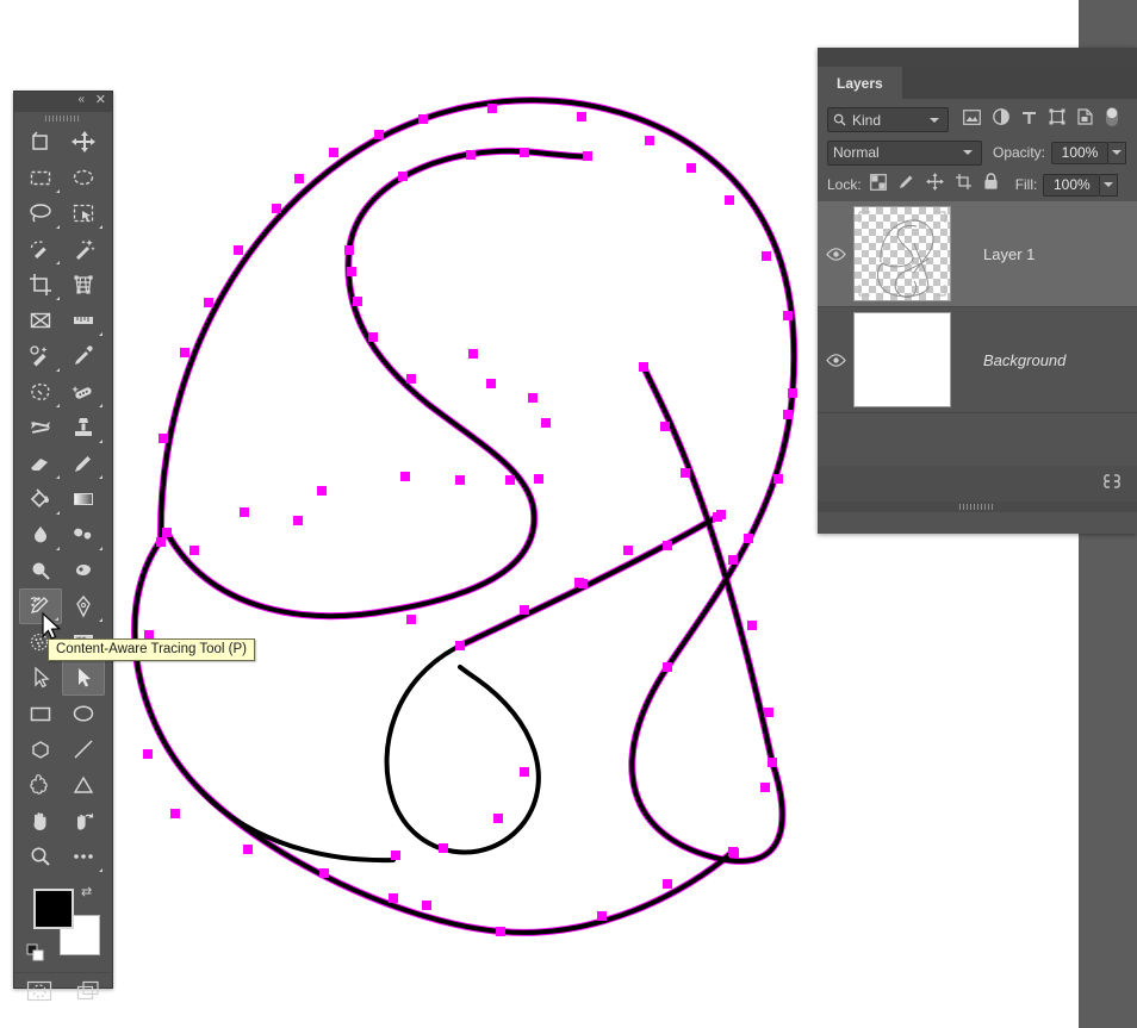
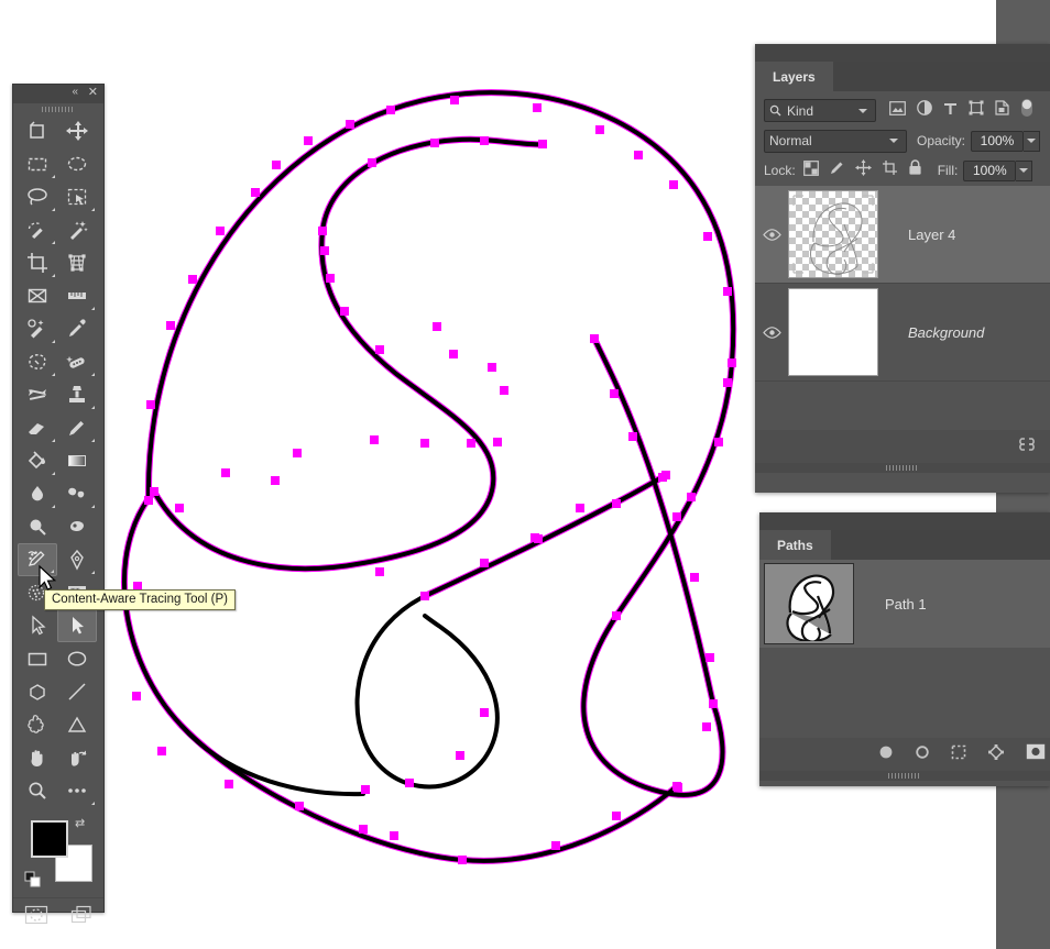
  «
  ✕
  ⇄
  Content-Aware Tracing Tool (P)
  Layers
  Kind
  Normal
  Opacity:
  100%
  Lock:
  Fill:
  100%
- Layer 1
+ Layer 4
  Background
+ Paths
+ Path 1
